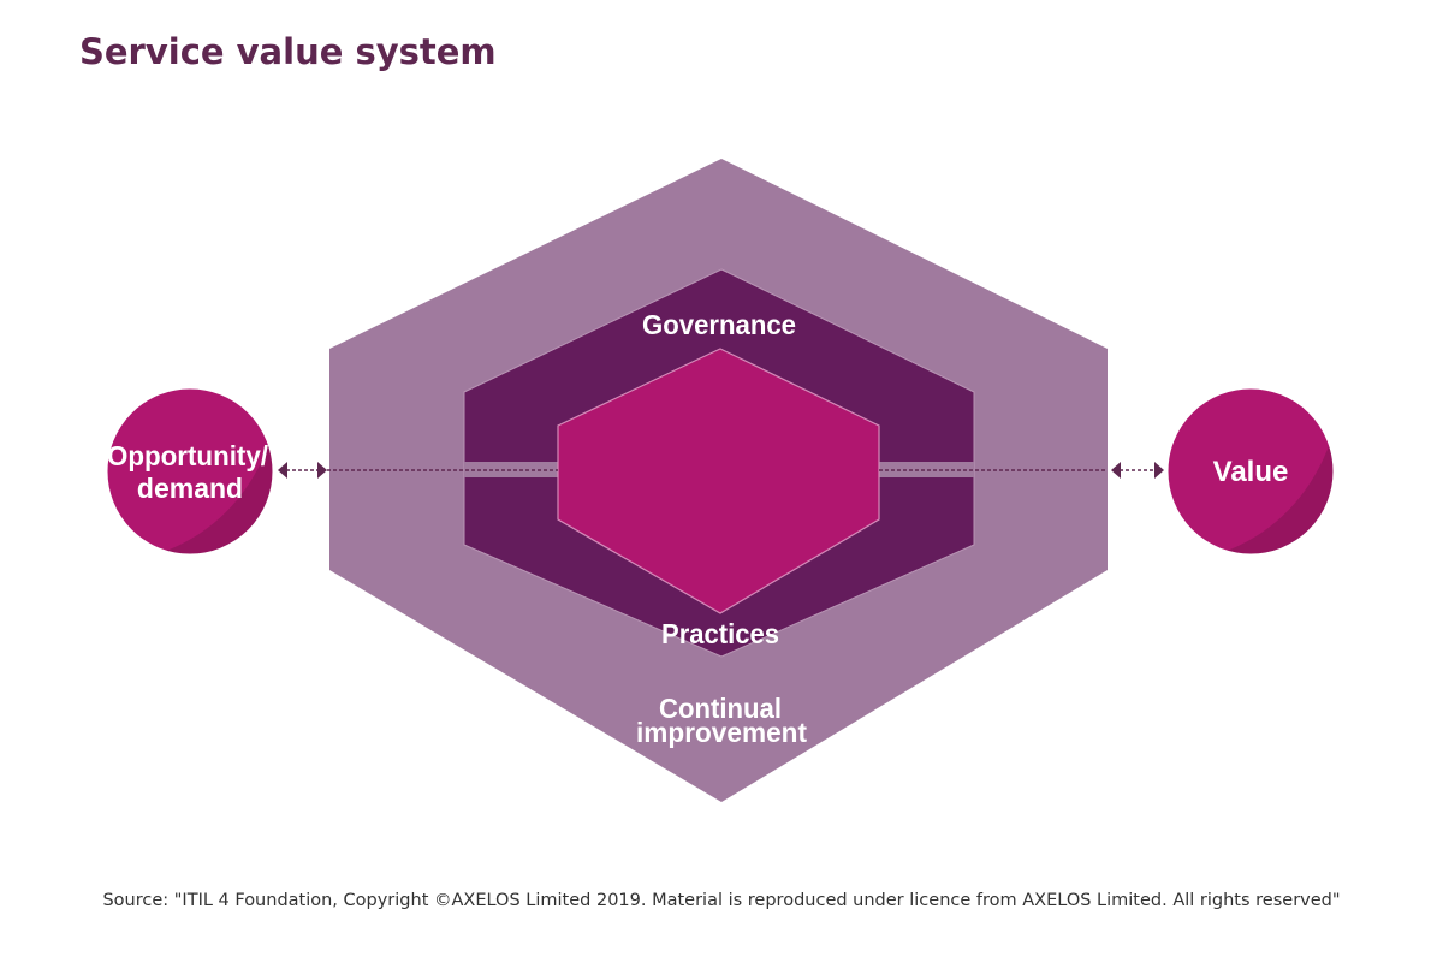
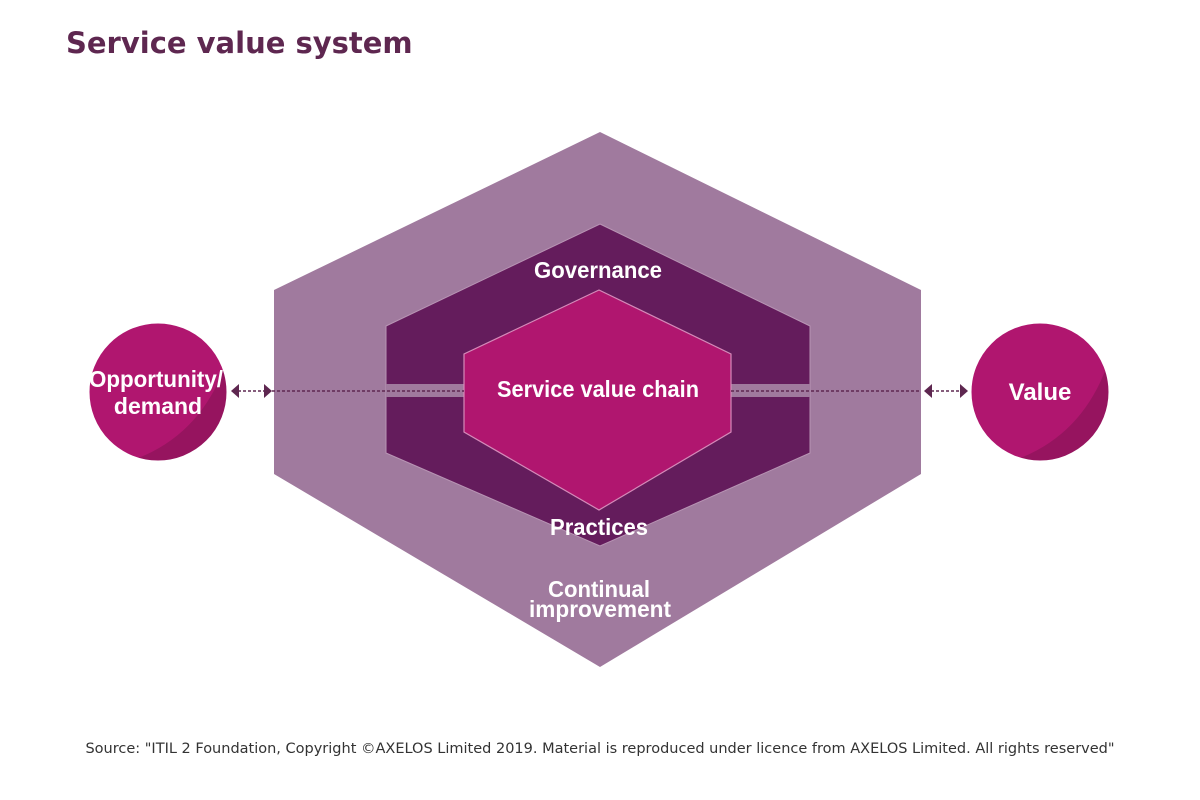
  Service value system
  Opportunity/
  demand
  Value
  Governance
+ Service value chain
  Practices
  Continual
  improvement
- Source: "ITIL 4 Foundation, Copyright ©AXELOS Limited 2019. Material is reproduced under licence from AXELOS Limited. All rights reserved"
+ Source: "ITIL 2 Foundation, Copyright ©AXELOS Limited 2019. Material is reproduced under licence from AXELOS Limited. All rights reserved"
